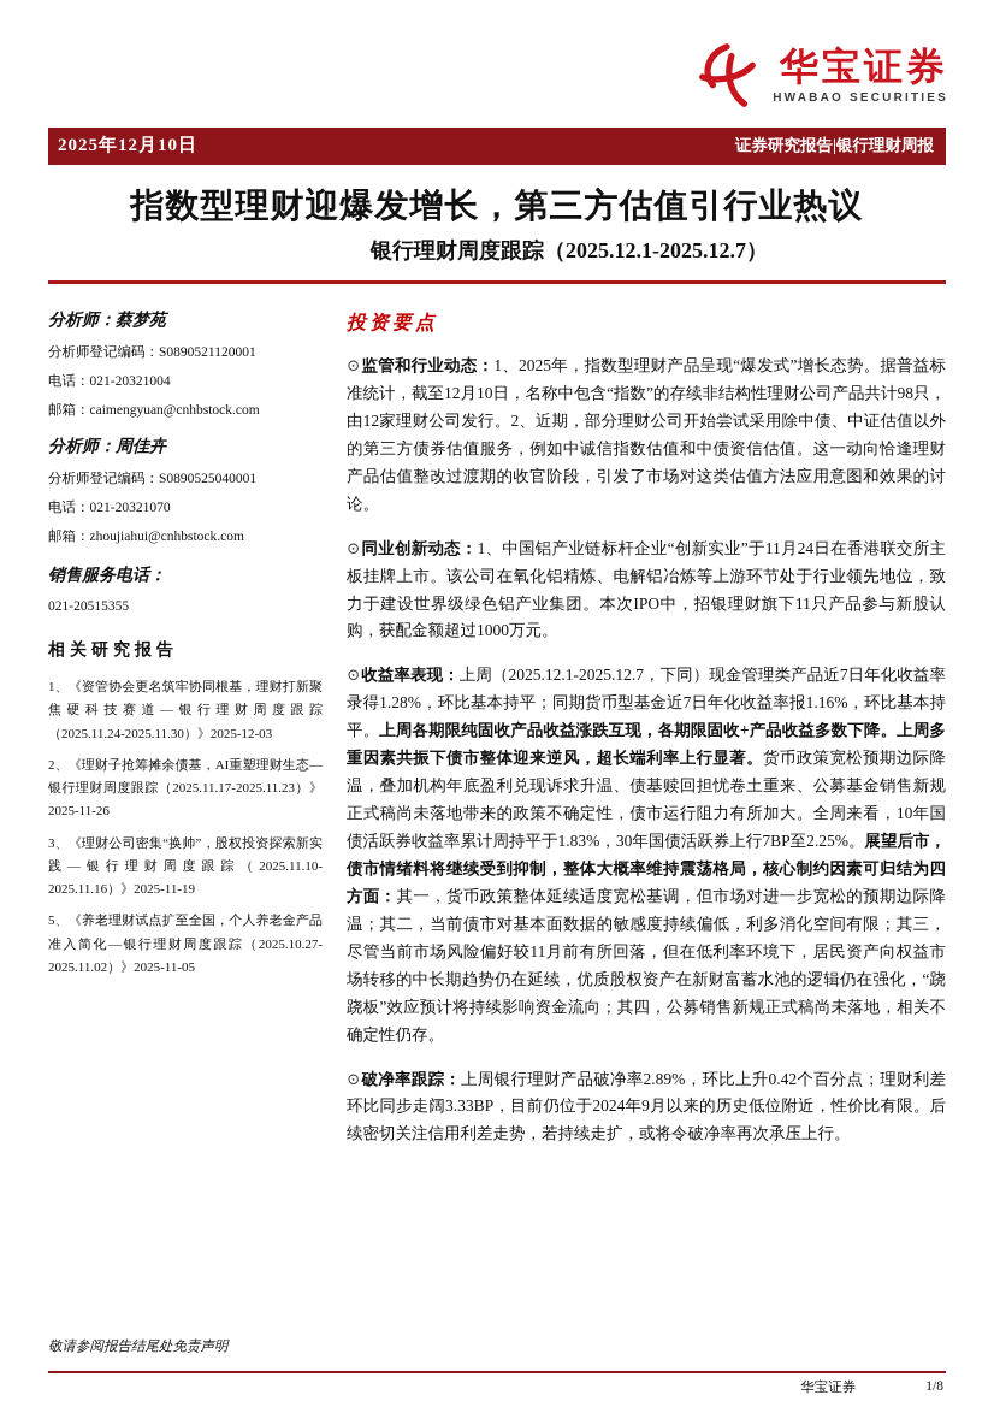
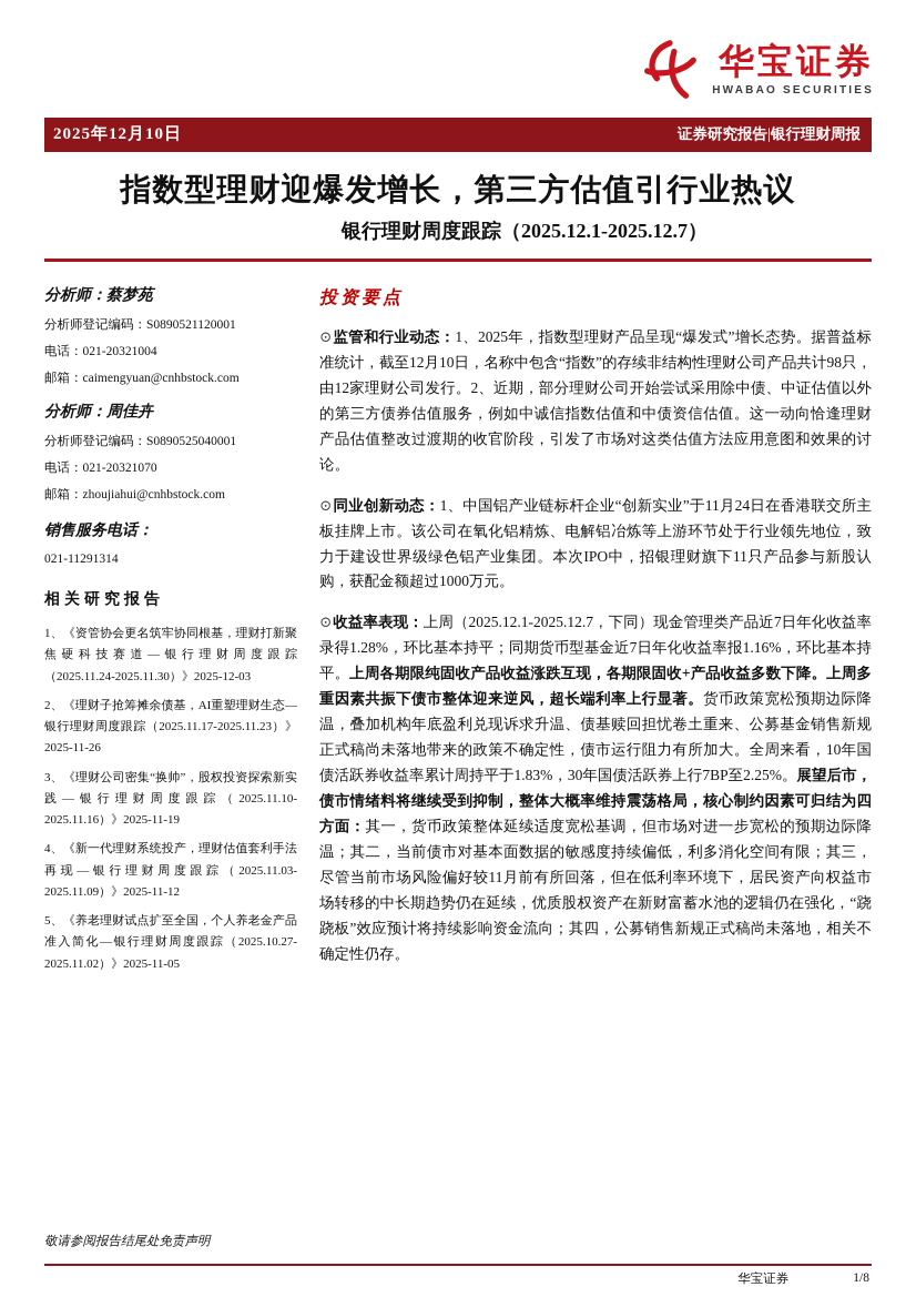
  华宝证券
  HWABAO SECURITIES
  2025年12月10日
  证券研究报告|银行理财周报
  指数型理财迎爆发增长，第三方估值引行业热议
  银行理财周度跟踪（2025.12.1-2025.12.7）
  分析师：蔡梦苑
  分析师登记编码：S0890521120001
  电话：021-20321004
  邮箱：caimengyuan@cnhbstock.com
  分析师：周佳卉
  分析师登记编码：S0890525040001
  电话：021-20321070
  邮箱：zhoujiahui@cnhbstock.com
  销售服务电话：
- 021-20515355
+ 021-11291314
  相关研究报告
  1、《资管协会更名筑牢协同根基，理财打新聚焦硬科技赛道—银行理财周度跟踪（2025.11.24-2025.11.30）》2025-12-03
  2、《理财子抢筹摊余债基，AI重塑理财生态—银行理财周度跟踪（2025.11.17-2025.11.23）》2025-11-26
  3、《理财公司密集“换帅”，股权投资探索新实践—银行理财周度跟踪（2025.11.10-2025.11.16）》2025-11-19
+ 4、《新一代理财系统投产，理财估值套利手法再现—银行理财周度跟踪（2025.11.03-2025.11.09）》2025-11-12
  5、《养老理财试点扩至全国，个人养老金产品准入简化—银行理财周度跟踪（2025.10.27-2025.11.02）》2025-11-05
  投资要点
  ⊙监管和行业动态：1、2025年，指数型理财产品呈现“爆发式”增长态势。据普益标准统计，截至12月10日，名称中包含“指数”的存续非结构性理财公司产品共计98只，由12家理财公司发行。2、近期，部分理财公司开始尝试采用除中债、中证估值以外的第三方债券估值服务，例如中诚信指数估值和中债资信估值。这一动向恰逢理财产品估值整改过渡期的收官阶段，引发了市场对这类估值方法应用意图和效果的讨论。
  ⊙同业创新动态：1、中国铝产业链标杆企业“创新实业”于11月24日在香港联交所主板挂牌上市。该公司在氧化铝精炼、电解铝冶炼等上游环节处于行业领先地位，致力于建设世界级绿色铝产业集团。本次IPO中，招银理财旗下11只产品参与新股认购，获配金额超过1000万元。
  ⊙收益率表现：上周（2025.12.1-2025.12.7，下同）现金管理类产品近7日年化收益率录得1.28%，环比基本持平；同期货币型基金近7日年化收益率报1.16%，环比基本持平。上周各期限纯固收产品收益涨跌互现，各期限固收+产品收益多数下降。上周多重因素共振下债市整体迎来逆风，超长端利率上行显著。货币政策宽松预期边际降温，叠加机构年底盈利兑现诉求升温、债基赎回担忧卷土重来、公募基金销售新规正式稿尚未落地带来的政策不确定性，债市运行阻力有所加大。全周来看，10年国债活跃券收益率累计周持平于1.83%，30年国债活跃券上行7BP至2.25%。展望后市，债市情绪料将继续受到抑制，整体大概率维持震荡格局，核心制约因素可归结为四方面：其一，货币政策整体延续适度宽松基调，但市场对进一步宽松的预期边际降温；其二，当前债市对基本面数据的敏感度持续偏低，利多消化空间有限；其三，尽管当前市场风险偏好较11月前有所回落，但在低利率环境下，居民资产向权益市场转移的中长期趋势仍在延续，优质股权资产在新财富蓄水池的逻辑仍在强化，“跷跷板”效应预计将持续影响资金流向；其四，公募销售新规正式稿尚未落地，相关不确定性仍存。
- ⊙破净率跟踪：上周银行理财产品破净率2.89%，环比上升0.42个百分点；理财利差环比同步走阔3.33BP，目前仍位于2024年9月以来的历史低位附近，性价比有限。后续密切关注信用利差走势，若持续走扩，或将令破净率再次承压上行。
  敬请参阅报告结尾处免责声明
  华宝证券
  1/8
